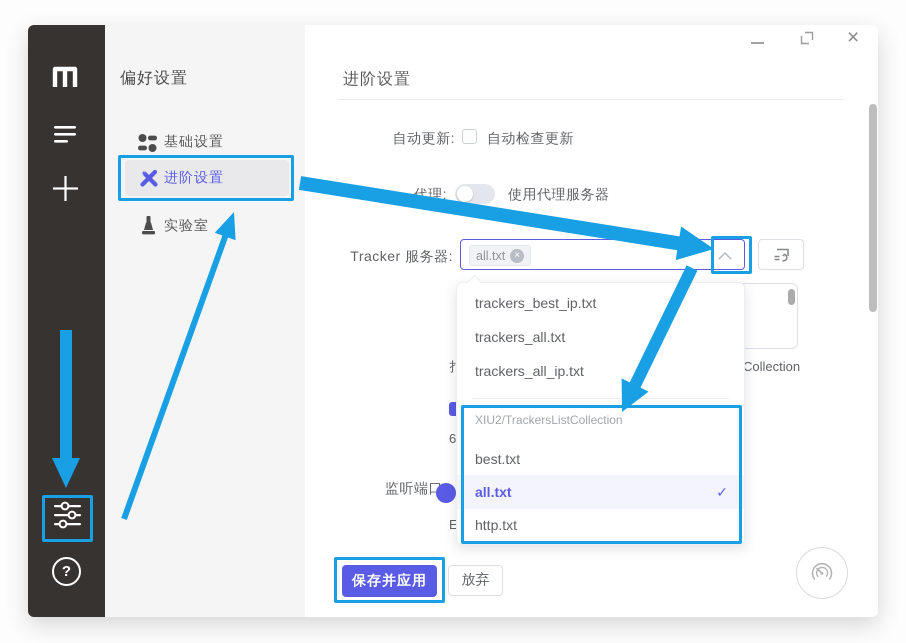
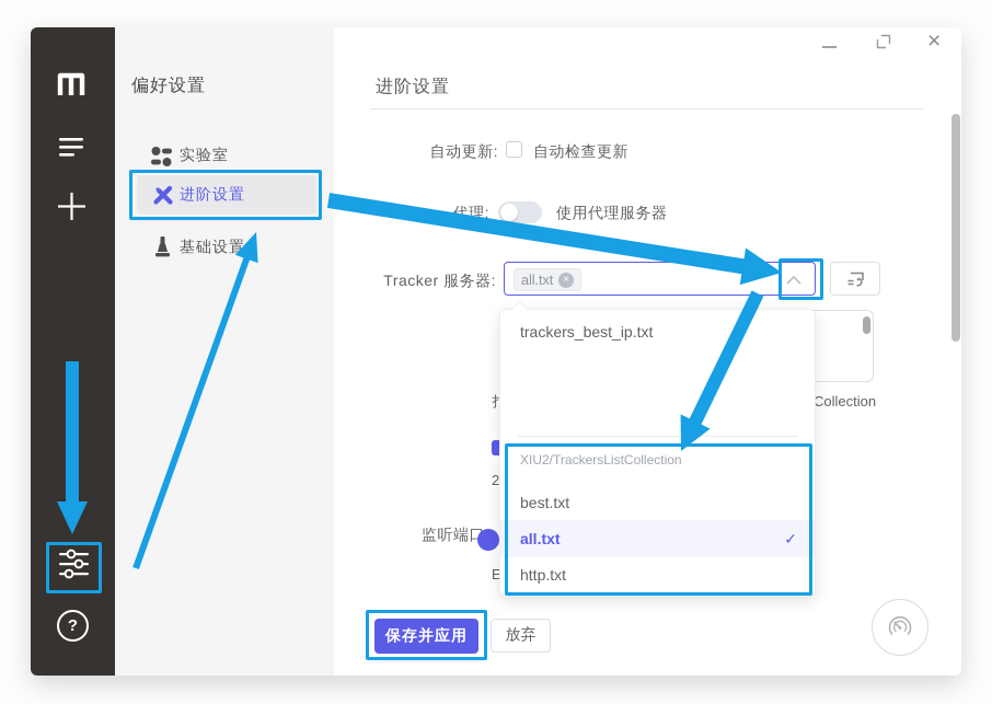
  ?
  偏好设置
- 基础设置
+ 实验室
  进阶设置
- 实验室
+ 基础设置
  ×
  进阶设置
  自动更新:
  自动检查更新
  代理:
  使用代理服务器
  Tracker 服务器:
  all.txt
  ×
  Collection
- 6
+ 2
  监听端口
  E
  trackers_best_ip.txt
- trackers_all.txt
- trackers_all_ip.txt
  XIU2/TrackersListCollection
  best.txt
  all.txt
  ✓
  http.txt
  保存并应用
  放弃
